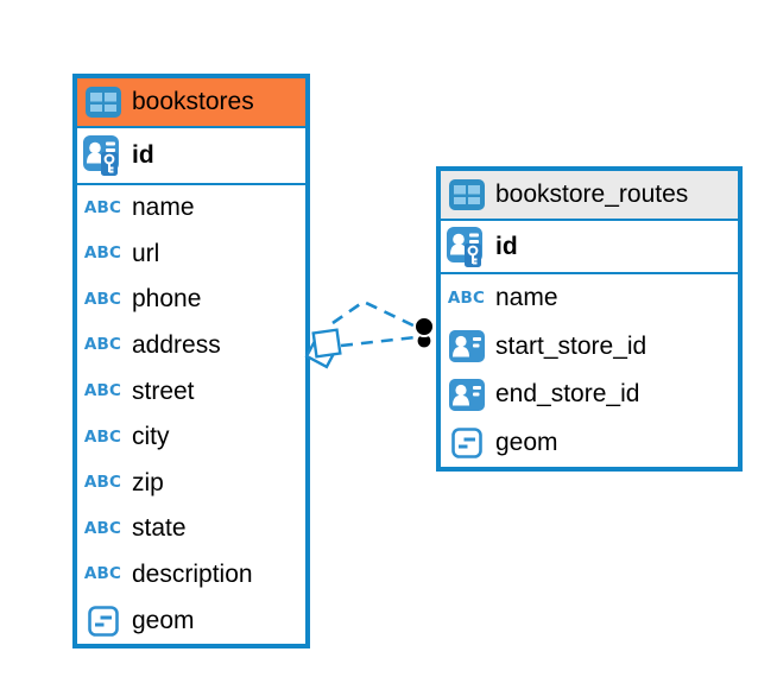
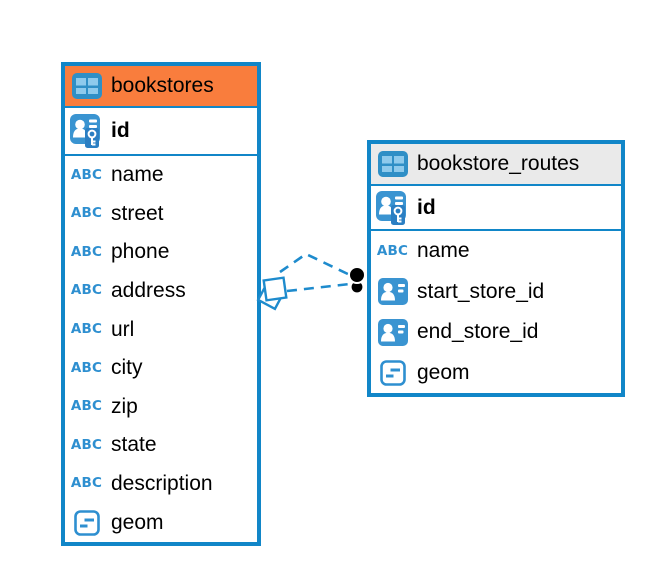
  bookstores
  id
  ABC
  name
  ABC
- url
+ street
  ABC
  phone
  ABC
  address
  ABC
- street
+ url
  ABC
  city
  ABC
  zip
  ABC
  state
  ABC
  description
  geom
  bookstore_routes
  id
  ABC
  name
  start_store_id
  end_store_id
  geom
